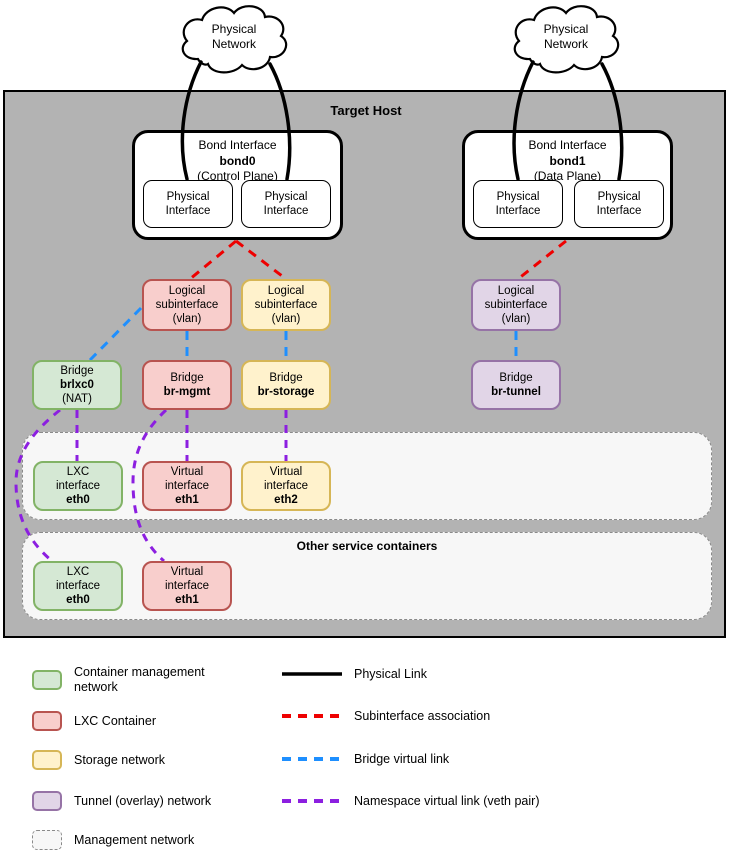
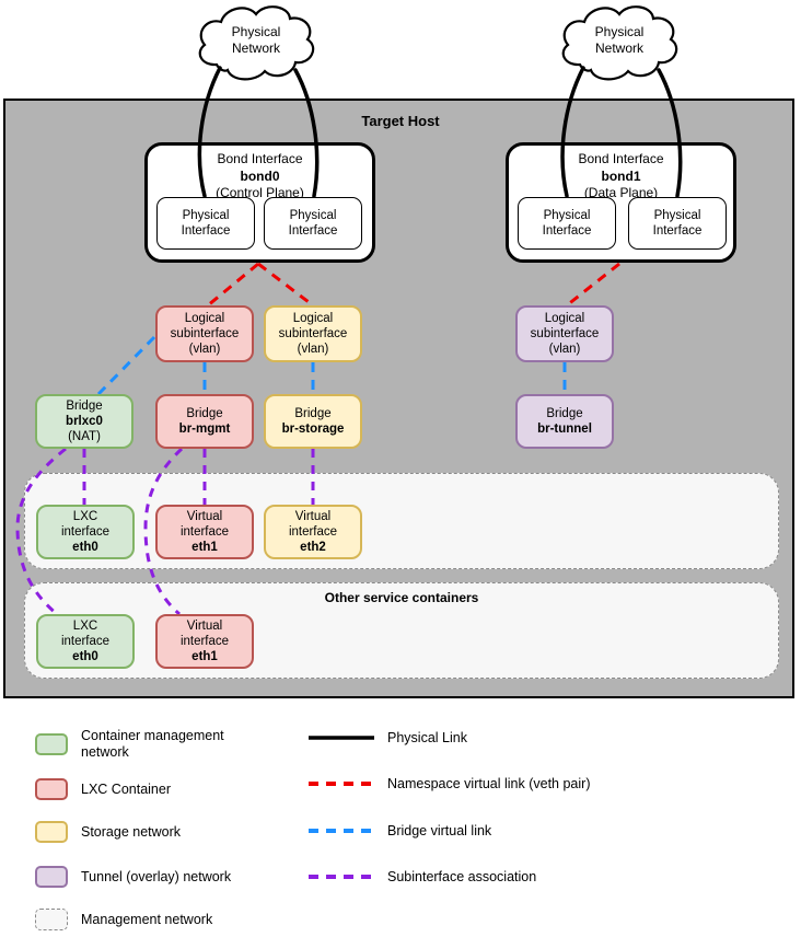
  Target Host
  Physical
  Network
  Physical
  Network
  Bond Interface
  bond0
  (Control Plane)
  Bond Interface
  bond1
  (Data Plane)
  Other service containers
  Physical
  Interface
  Physical
  Interface
  Physical
  Interface
  Physical
  Interface
  Logical
  subinterface
  (vlan)
  Logical
  subinterface
  (vlan)
  Logical
  subinterface
  (vlan)
  Bridge
  brlxc0
  (NAT)
  Bridge
  br-mgmt
  Bridge
  br-storage
  Bridge
  br-tunnel
  LXC
  interface
  eth0
  Virtual
  interface
  eth1
  Virtual
  interface
  eth2
  LXC
  interface
  eth0
  Virtual
  interface
  eth1
  Container management
  network
  LXC Container
  Storage network
  Tunnel (overlay) network
  Management network
  Physical Link
- Subinterface association
+ Namespace virtual link (veth pair)
  Bridge virtual link
- Namespace virtual link (veth pair)
+ Subinterface association
